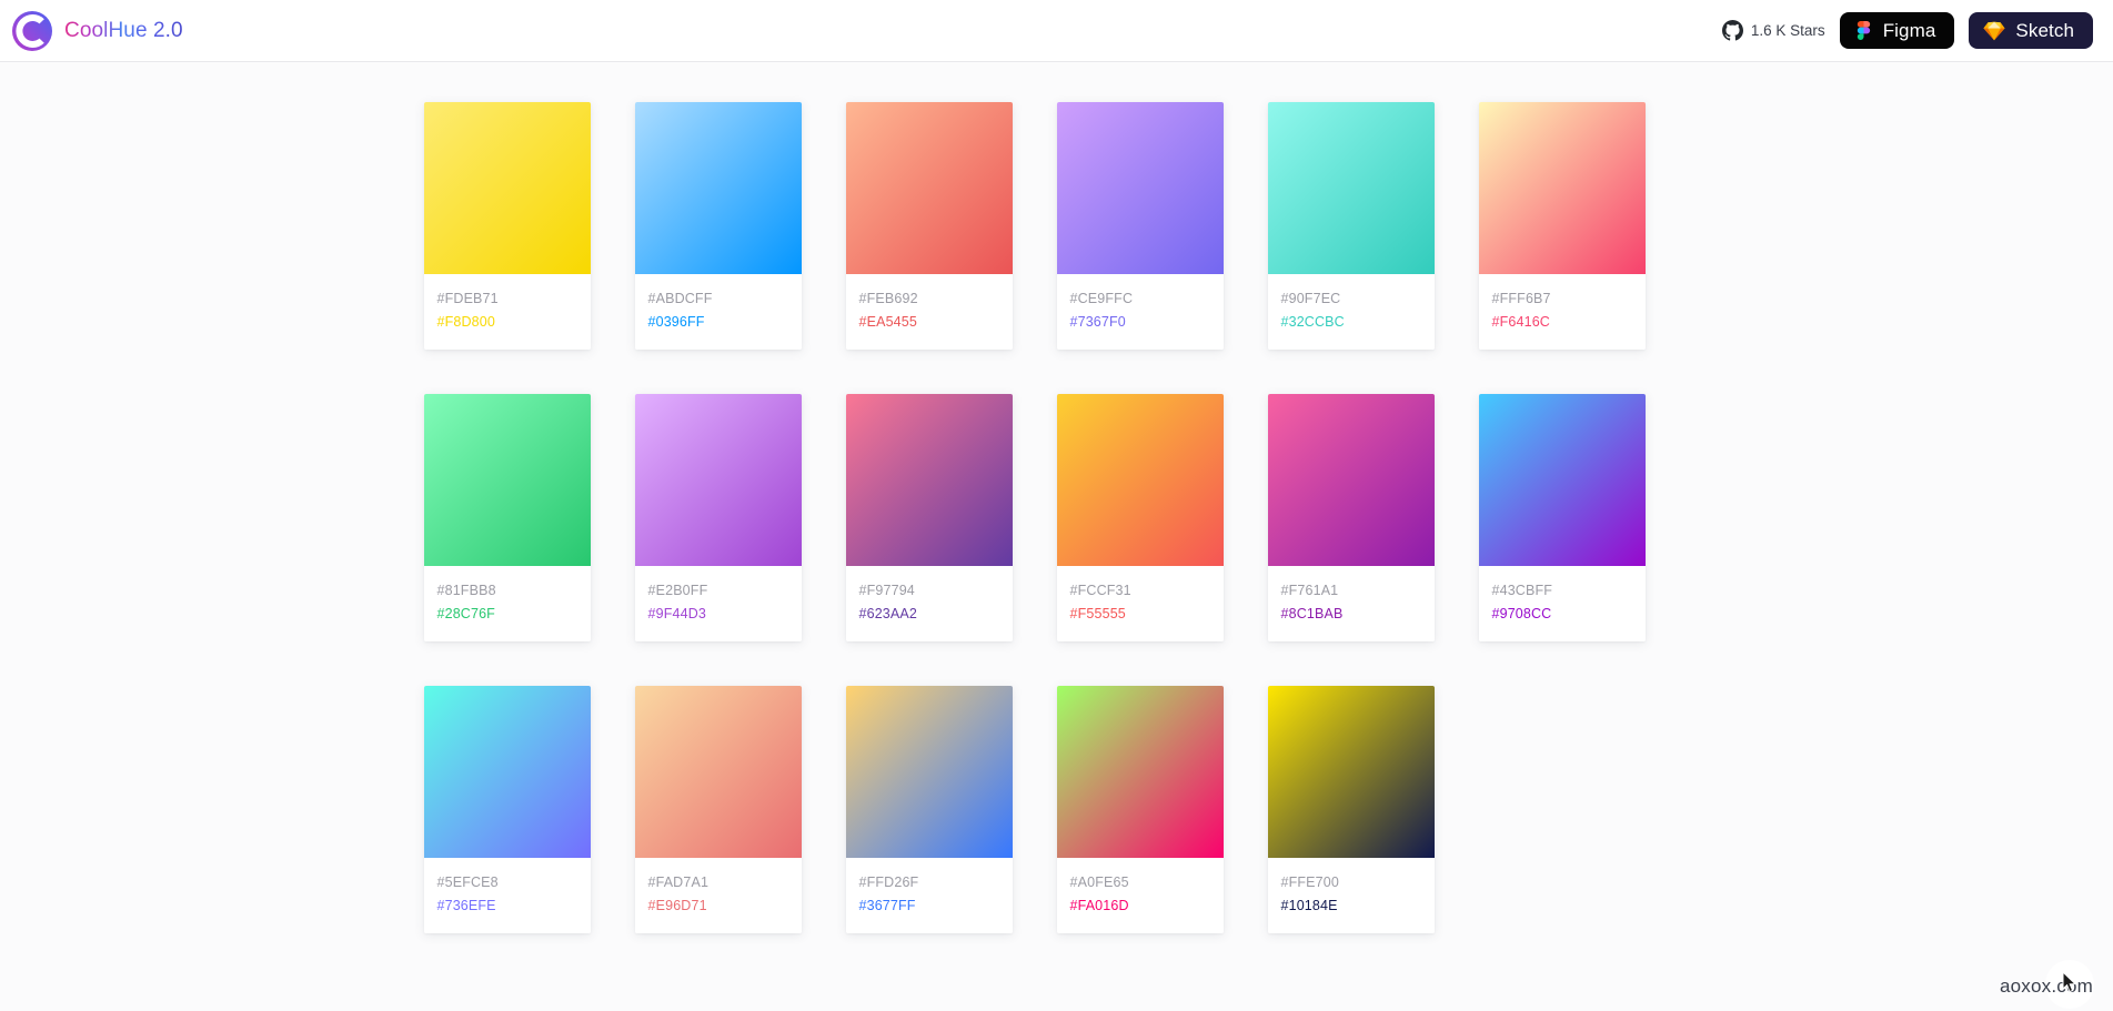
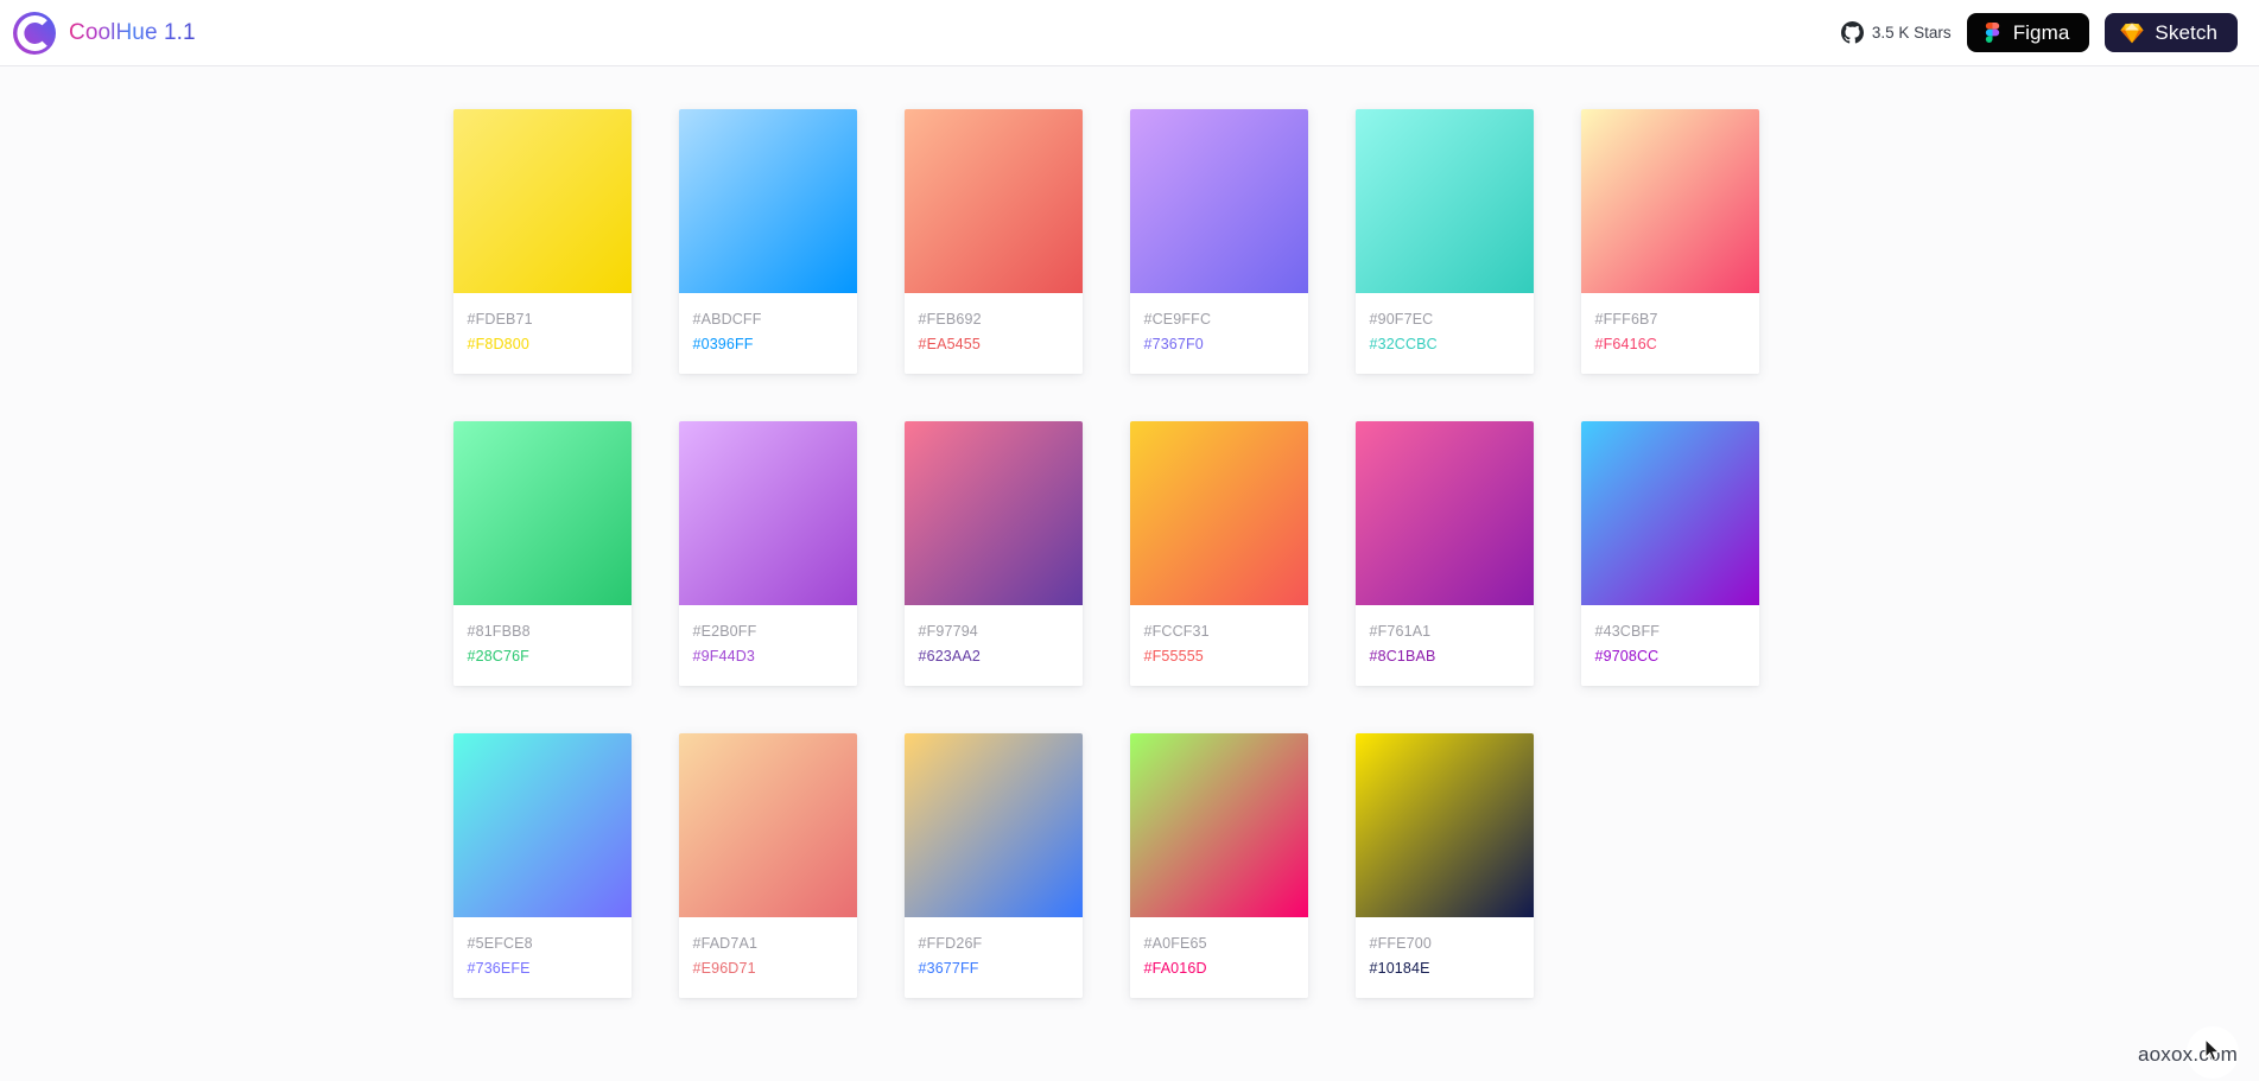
- CoolHue 2.0
+ CoolHue 1.1
- 1.6 K Stars
+ 3.5 K Stars
  Figma
  Sketch
  #FDEB71
  #F8D800
  #ABDCFF
  #0396FF
  #FEB692
  #EA5455
  #CE9FFC
  #7367F0
  #90F7EC
  #32CCBC
  #FFF6B7
  #F6416C
  #81FBB8
  #28C76F
  #E2B0FF
  #9F44D3
  #F97794
  #623AA2
  #FCCF31
  #F55555
  #F761A1
  #8C1BAB
  #43CBFF
  #9708CC
  #5EFCE8
  #736EFE
  #FAD7A1
  #E96D71
  #FFD26F
  #3677FF
  #A0FE65
  #FA016D
  #FFE700
  #10184E
  aoxox.com
